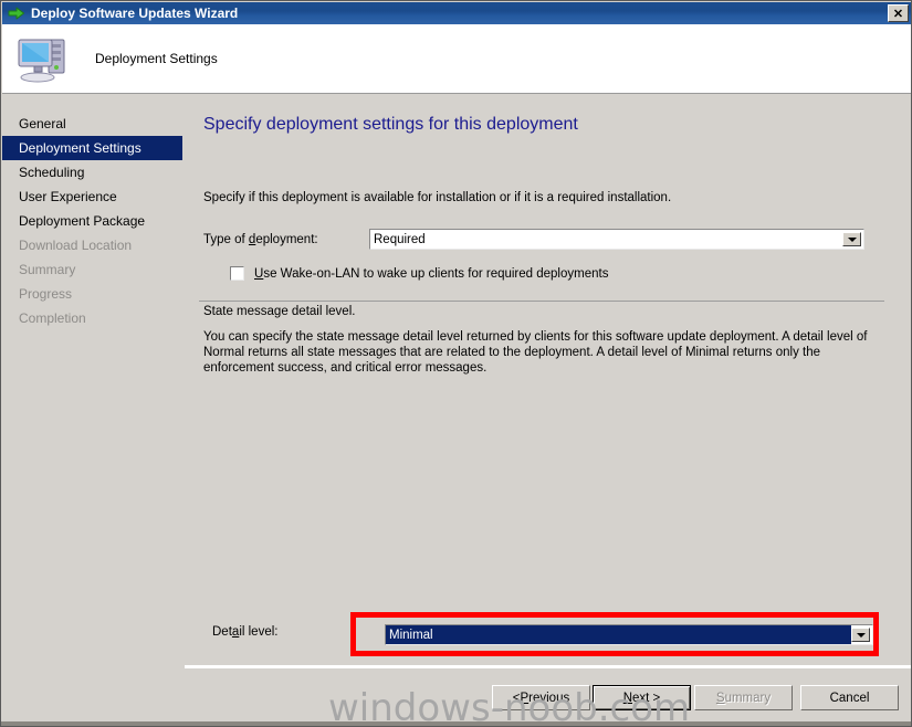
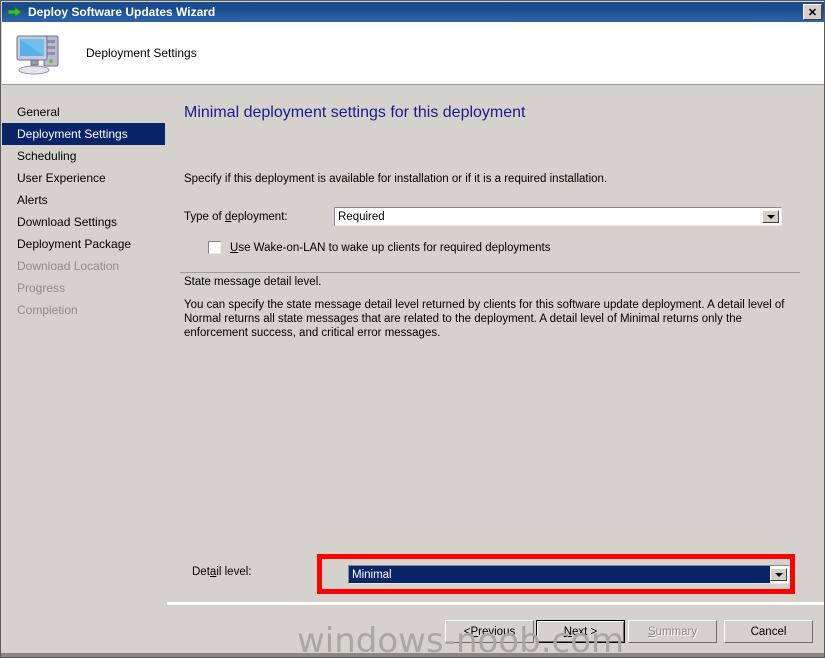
  Deploy Software Updates Wizard
  ✕
  Deployment Settings
  General
  Deployment Settings
  Scheduling
  User Experience
+ Alerts
+ Download Settings
  Deployment Package
  Download Location
- Summary
  Progress
  Completion
- Specify deployment settings for this deployment
+ Minimal deployment settings for this deployment
  Specify if this deployment is available for installation or if it is a required installation.
  Type of deployment:
  Required
  Use Wake-on-LAN to wake up clients for required deployments
  State message detail level.
  You can specify the state message detail level returned by clients for this software update deployment. A detail level of Normal returns all state messages that are related to the deployment. A detail level of Minimal returns only the enforcement success, and critical error messages.
  Detail level:
  Minimal
  <
  P
  revious
  N
  ext >
  S
  ummary
  Cancel
  windows-noob.com
